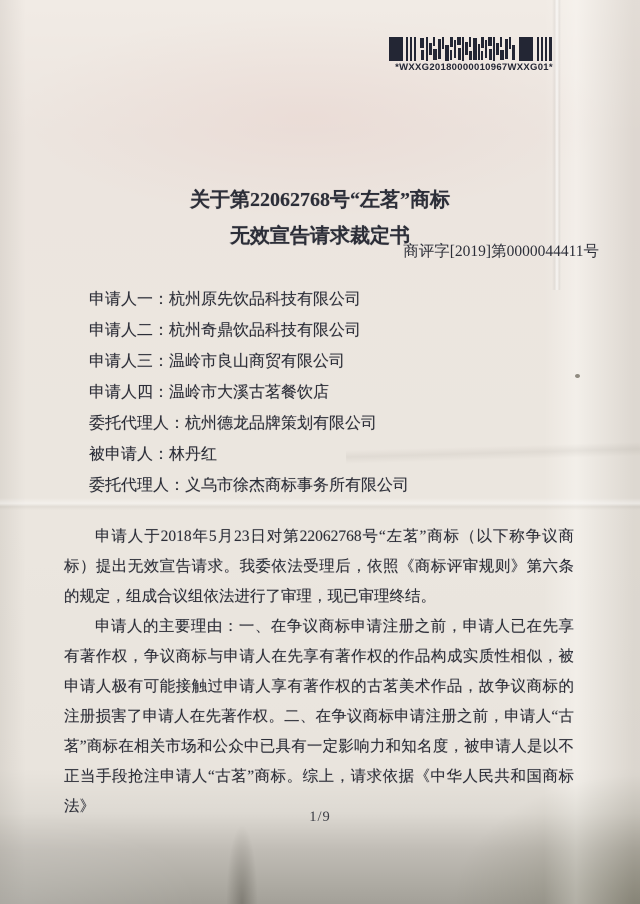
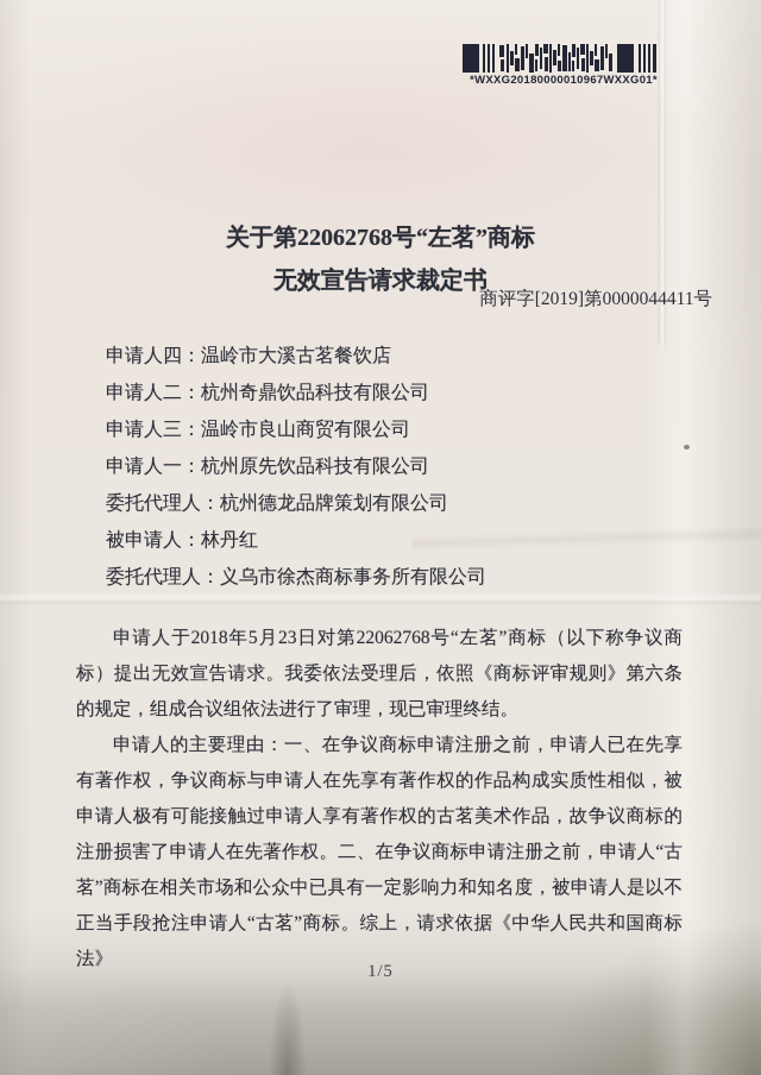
  *WXXG20180000010967WXXG01*
  关于第22062768号“左茗”商标
  无效宣告请求裁定书
  商评字[2019]第0000044411号
- 申请人一：杭州原先饮品科技有限公司
+ 申请人四：温岭市大溪古茗餐饮店
  申请人二：杭州奇鼎饮品科技有限公司
  申请人三：温岭市良山商贸有限公司
- 申请人四：温岭市大溪古茗餐饮店
+ 申请人一：杭州原先饮品科技有限公司
  委托代理人：杭州德龙品牌策划有限公司
  被申请人：林丹红
  委托代理人：义乌市徐杰商标事务所有限公司
  申请人于2018年5月23日对第22062768号“左茗”商标（以下称争议商标）提出无效宣告请求。我委依法受理后，依照《商标评审规则》第六条的规定，组成合议组依法进行了审理，现已审理终结。
  申请人的主要理由：一、在争议商标申请注册之前，申请人已在先享有著作权，争议商标与申请人在先享有著作权的作品构成实质性相似，被申请人极有可能接触过申请人享有著作权的古茗美术作品，故争议商标的注册损害了申请人在先著作权。二、在争议商标申请注册之前，申请人“古茗”商标在相关市场和公众中已具有一定影响力和知名度，被申请人是以不正当手段抢注申请人“古茗”商标。综上，请求依据《中华人民共和国商标法》
- 1/9
+ 1/5
